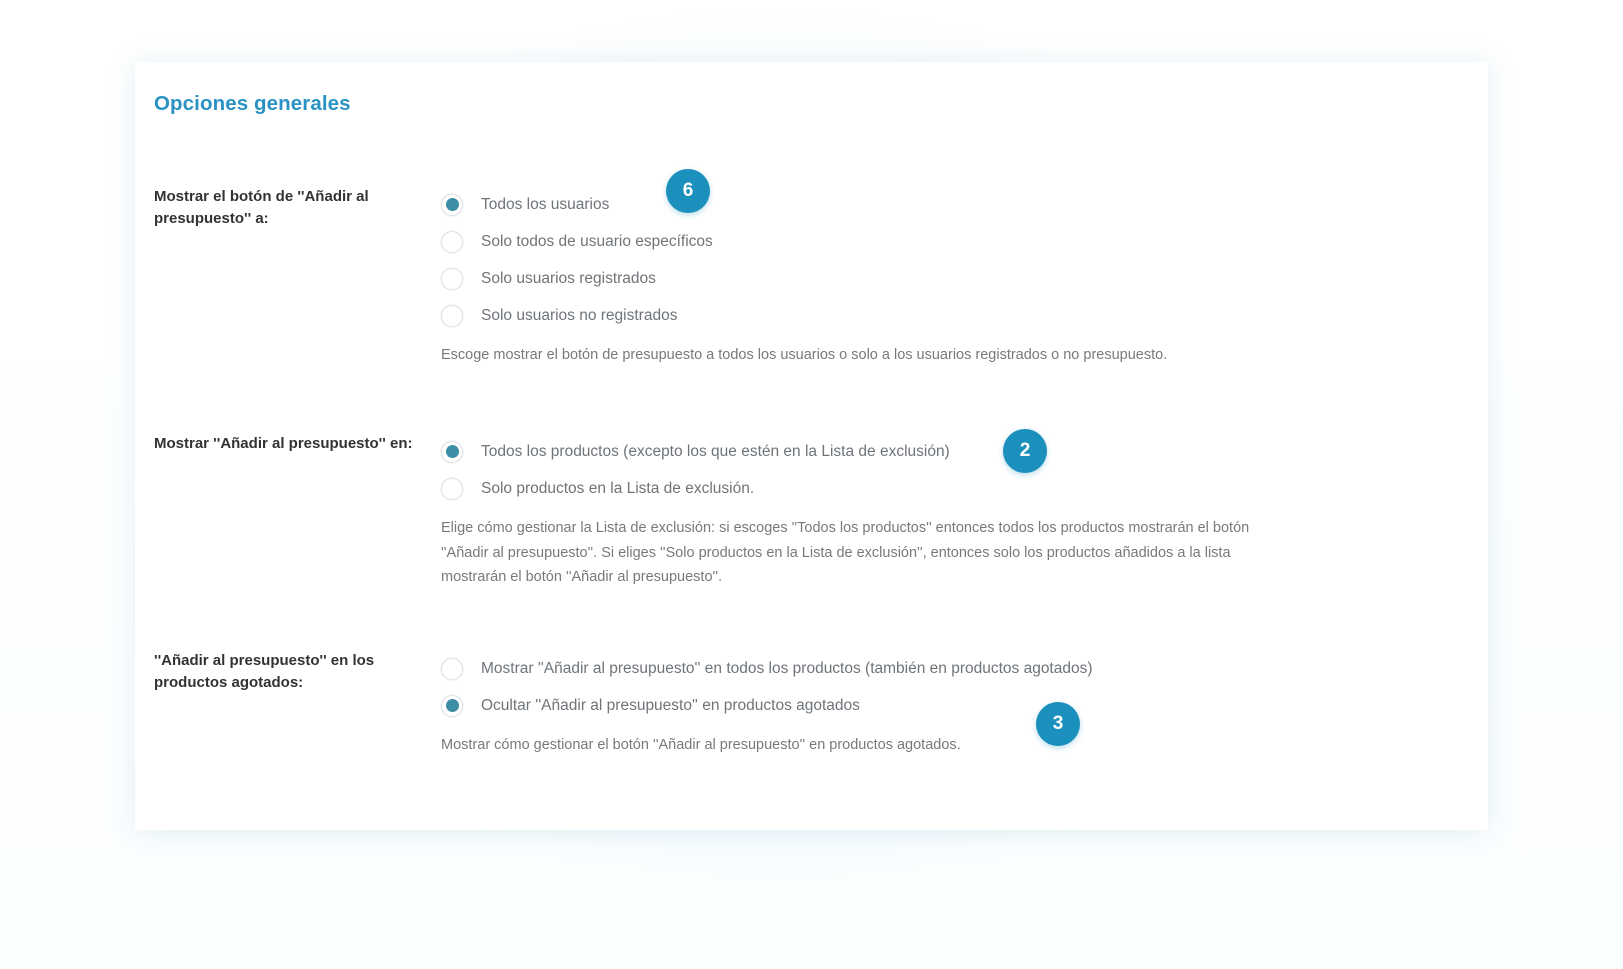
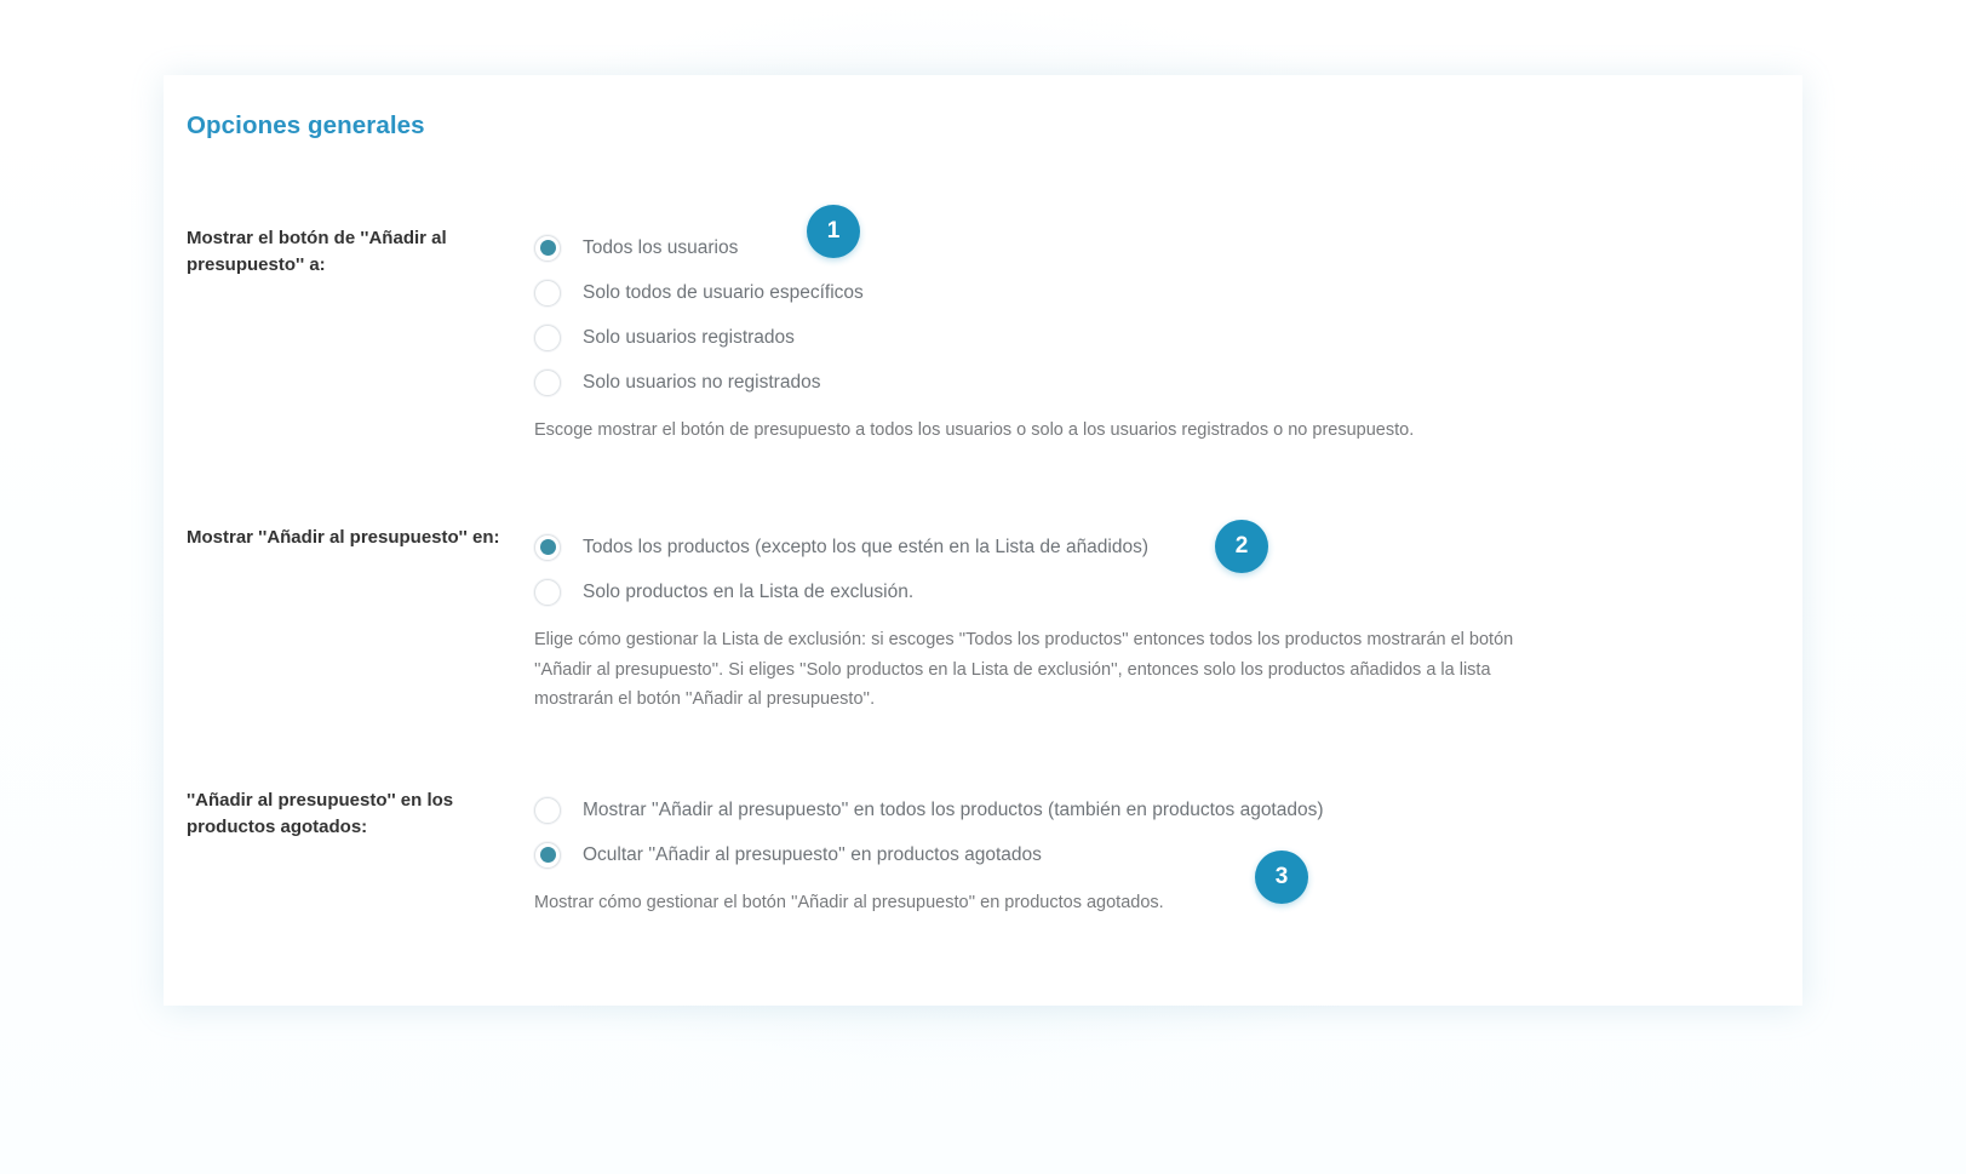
  Opciones generales
  Mostrar el botón de ''Añadir al presupuesto'' a:
  Todos los usuarios
  Solo todos de usuario específicos
  Solo usuarios registrados
  Solo usuarios no registrados
  Escoge mostrar el botón de presupuesto a todos los usuarios o solo a los usuarios registrados o no presupuesto.
  Mostrar ''Añadir al presupuesto'' en:
- Todos los productos (excepto los que estén en la Lista de exclusión)
+ Todos los productos (excepto los que estén en la Lista de añadidos)
  Solo productos en la Lista de exclusión.
  Elige cómo gestionar la Lista de exclusión: si escoges ''Todos los productos'' entonces todos los productos mostrarán el botón
  ''Añadir al presupuesto''. Si eliges ''Solo productos en la Lista de exclusión'', entonces solo los productos añadidos a la lista
  mostrarán el botón ''Añadir al presupuesto''.
  ''Añadir al presupuesto'' en los productos agotados:
  Mostrar ''Añadir al presupuesto'' en todos los productos (también en productos agotados)
  Ocultar ''Añadir al presupuesto'' en productos agotados
  Mostrar cómo gestionar el botón ''Añadir al presupuesto'' en productos agotados.
- 6
+ 1
  2
  3
